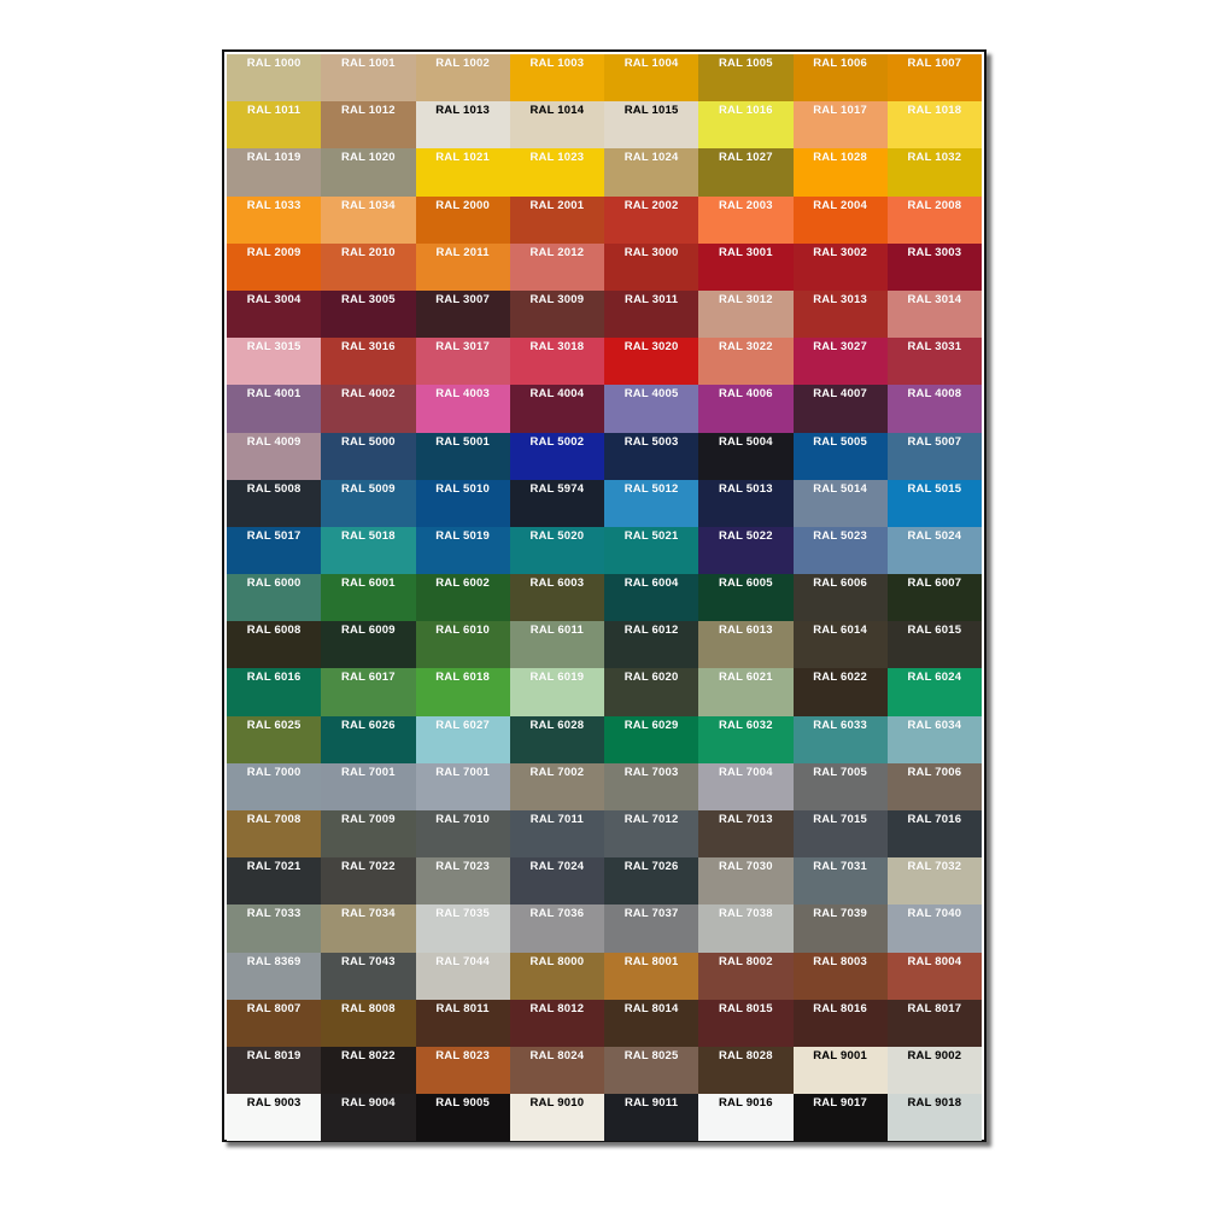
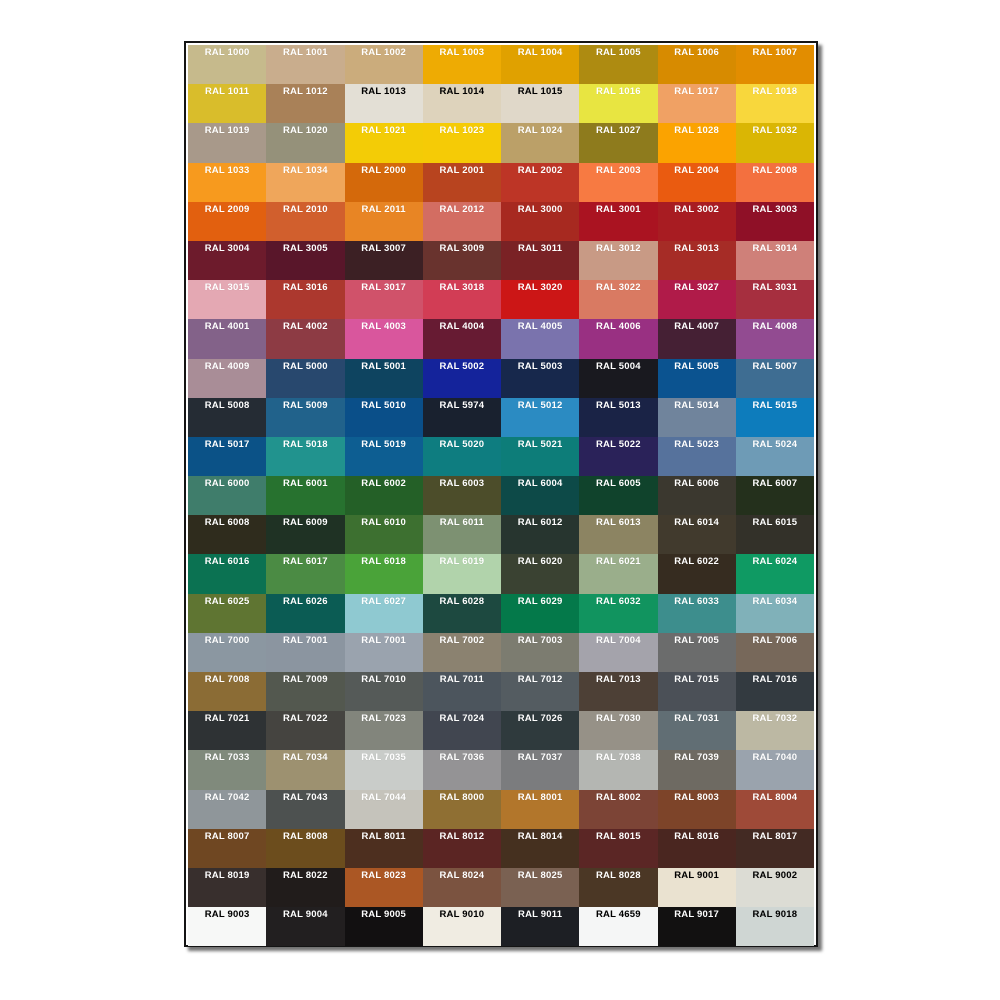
  RAL 1000
  RAL 1001
  RAL 1002
  RAL 1003
  RAL 1004
  RAL 1005
  RAL 1006
  RAL 1007
  RAL 1011
  RAL 1012
  RAL 1013
  RAL 1014
  RAL 1015
  RAL 1016
  RAL 1017
  RAL 1018
  RAL 1019
  RAL 1020
  RAL 1021
  RAL 1023
  RAL 1024
  RAL 1027
  RAL 1028
  RAL 1032
  RAL 1033
  RAL 1034
  RAL 2000
  RAL 2001
  RAL 2002
  RAL 2003
  RAL 2004
  RAL 2008
  RAL 2009
  RAL 2010
  RAL 2011
  RAL 2012
  RAL 3000
  RAL 3001
  RAL 3002
  RAL 3003
  RAL 3004
  RAL 3005
  RAL 3007
  RAL 3009
  RAL 3011
  RAL 3012
  RAL 3013
  RAL 3014
  RAL 3015
  RAL 3016
  RAL 3017
  RAL 3018
  RAL 3020
  RAL 3022
  RAL 3027
  RAL 3031
  RAL 4001
  RAL 4002
  RAL 4003
  RAL 4004
  RAL 4005
  RAL 4006
  RAL 4007
  RAL 4008
  RAL 4009
  RAL 5000
  RAL 5001
  RAL 5002
  RAL 5003
  RAL 5004
  RAL 5005
  RAL 5007
  RAL 5008
  RAL 5009
  RAL 5010
  RAL 5974
  RAL 5012
  RAL 5013
  RAL 5014
  RAL 5015
  RAL 5017
  RAL 5018
  RAL 5019
  RAL 5020
  RAL 5021
  RAL 5022
  RAL 5023
  RAL 5024
  RAL 6000
  RAL 6001
  RAL 6002
  RAL 6003
  RAL 6004
  RAL 6005
  RAL 6006
  RAL 6007
  RAL 6008
  RAL 6009
  RAL 6010
  RAL 6011
  RAL 6012
  RAL 6013
  RAL 6014
  RAL 6015
  RAL 6016
  RAL 6017
  RAL 6018
  RAL 6019
  RAL 6020
  RAL 6021
  RAL 6022
  RAL 6024
  RAL 6025
  RAL 6026
  RAL 6027
  RAL 6028
  RAL 6029
  RAL 6032
  RAL 6033
  RAL 6034
  RAL 7000
  RAL 7001
  RAL 7001
  RAL 7002
  RAL 7003
  RAL 7004
  RAL 7005
  RAL 7006
  RAL 7008
  RAL 7009
  RAL 7010
  RAL 7011
  RAL 7012
  RAL 7013
  RAL 7015
  RAL 7016
  RAL 7021
  RAL 7022
  RAL 7023
  RAL 7024
  RAL 7026
  RAL 7030
  RAL 7031
  RAL 7032
  RAL 7033
  RAL 7034
  RAL 7035
  RAL 7036
  RAL 7037
  RAL 7038
  RAL 7039
  RAL 7040
- RAL 8369
+ RAL 7042
  RAL 7043
  RAL 7044
  RAL 8000
  RAL 8001
  RAL 8002
  RAL 8003
  RAL 8004
  RAL 8007
  RAL 8008
  RAL 8011
  RAL 8012
  RAL 8014
  RAL 8015
  RAL 8016
  RAL 8017
  RAL 8019
  RAL 8022
  RAL 8023
  RAL 8024
  RAL 8025
  RAL 8028
  RAL 9001
  RAL 9002
  RAL 9003
  RAL 9004
  RAL 9005
  RAL 9010
  RAL 9011
- RAL 9016
+ RAL 4659
  RAL 9017
  RAL 9018
